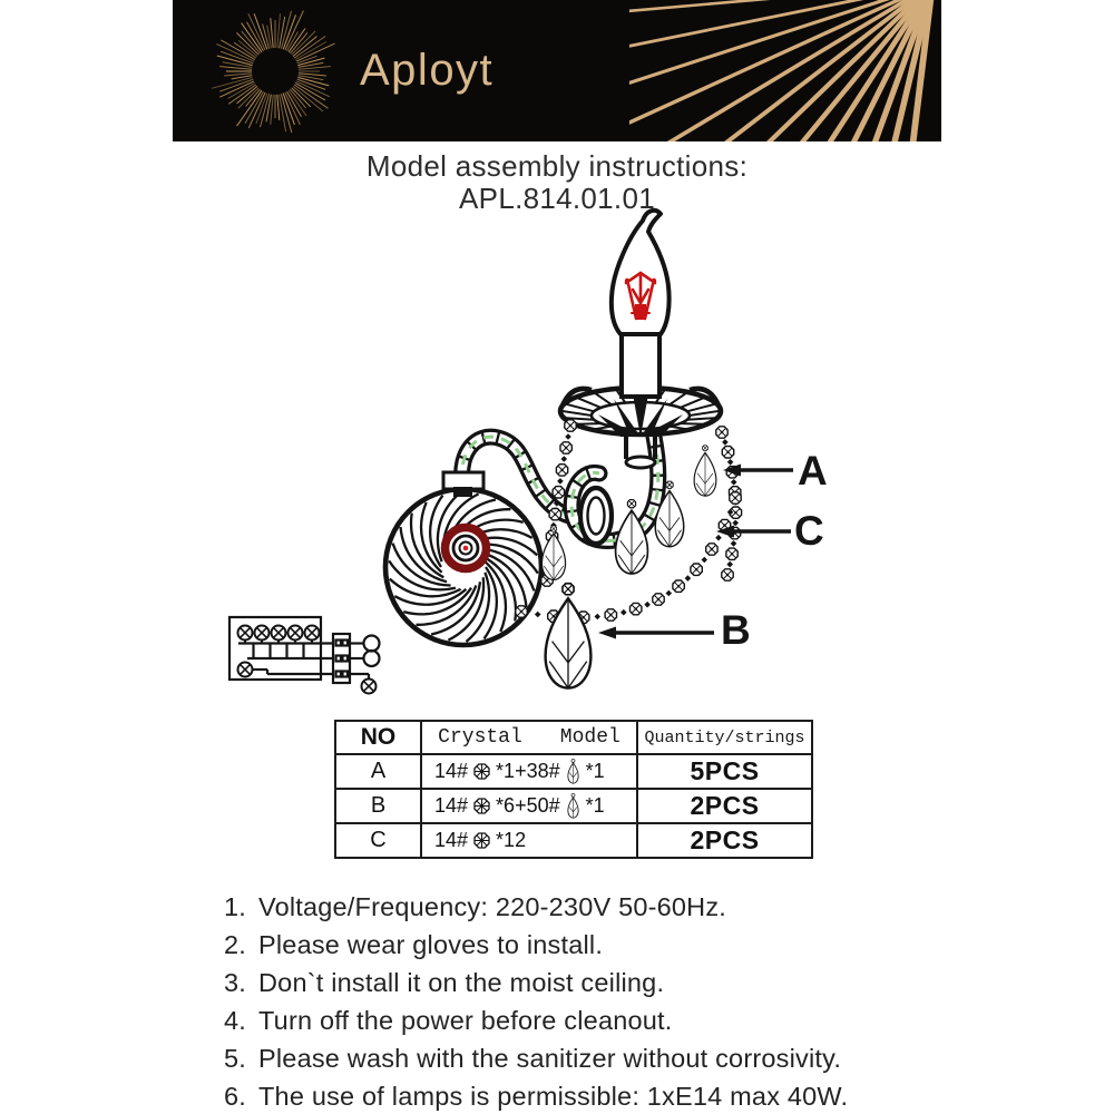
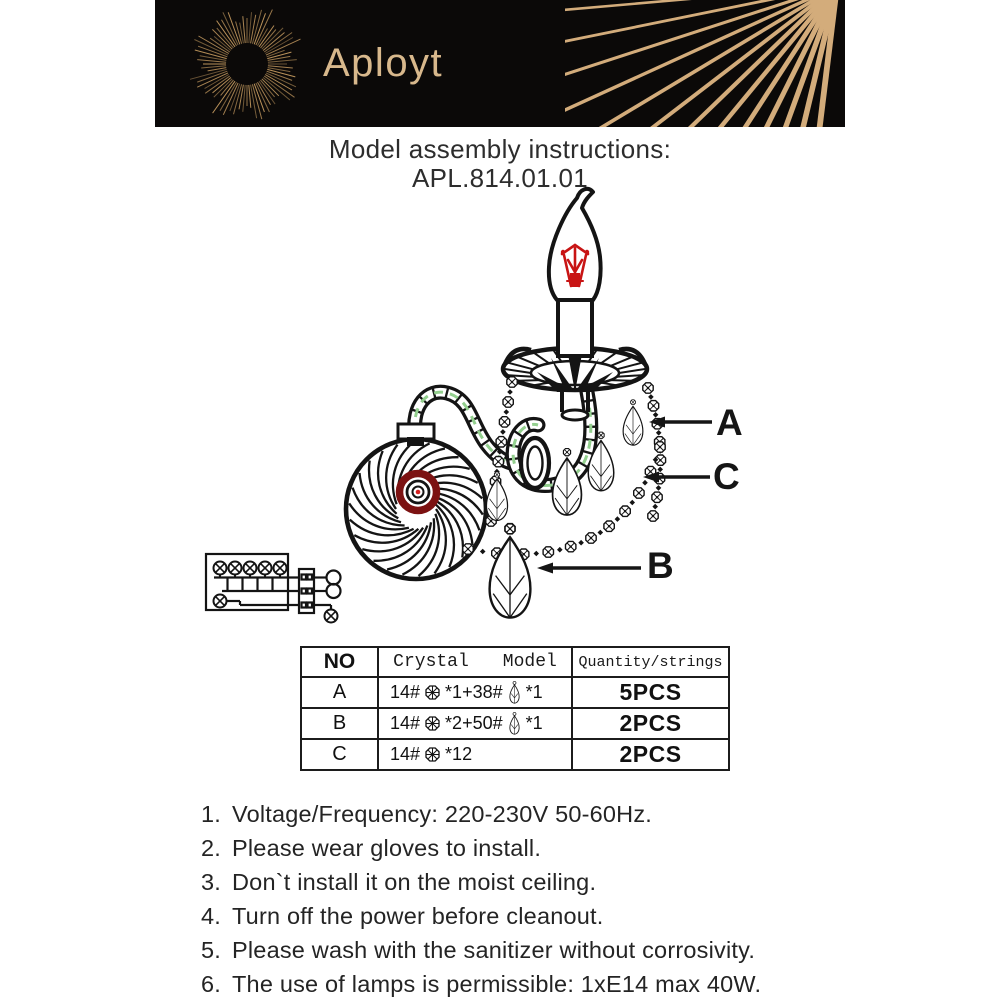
  Aployt
  Model assembly instructions:
  APL.814.01.01
  A
  C
  B
  NO	Crystal Model	Quantity/strings
  A	14# *1+38# *1	5PCS
- B	14# *6+50# *1	2PCS
+ B	14# *2+50# *1	2PCS
  C	14# *12	2PCS
  1.
  Voltage/Frequency: 220-230V 50-60Hz.
  2.
  Please wear gloves to install.
  3.
  Don`t install it on the moist ceiling.
  4.
  Turn off the power before cleanout.
  5.
  Please wash with the sanitizer without corrosivity.
  6.
  The use of lamps is permissible: 1xE14 max 40W.
